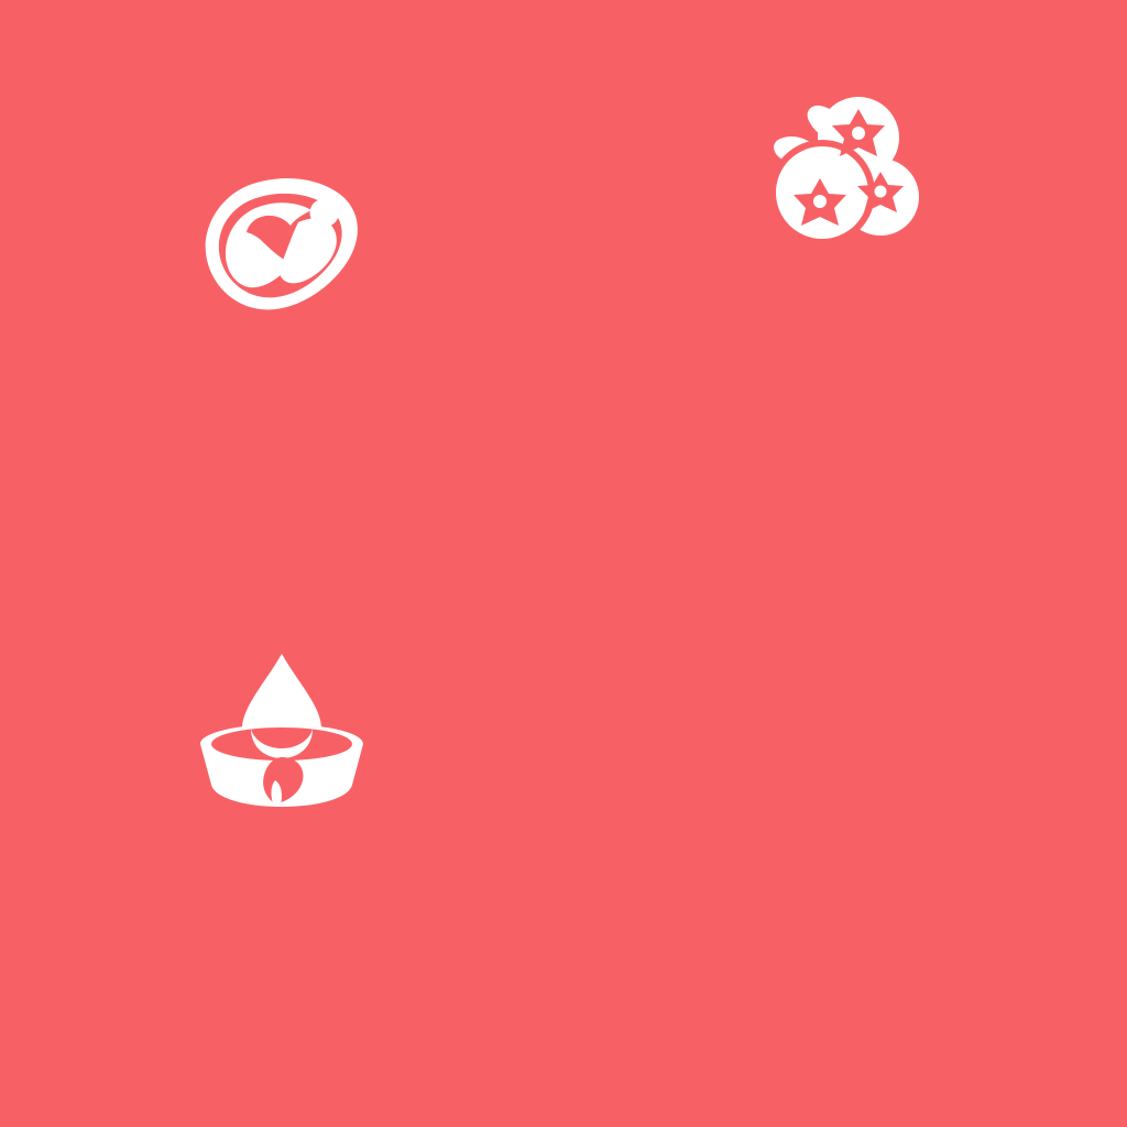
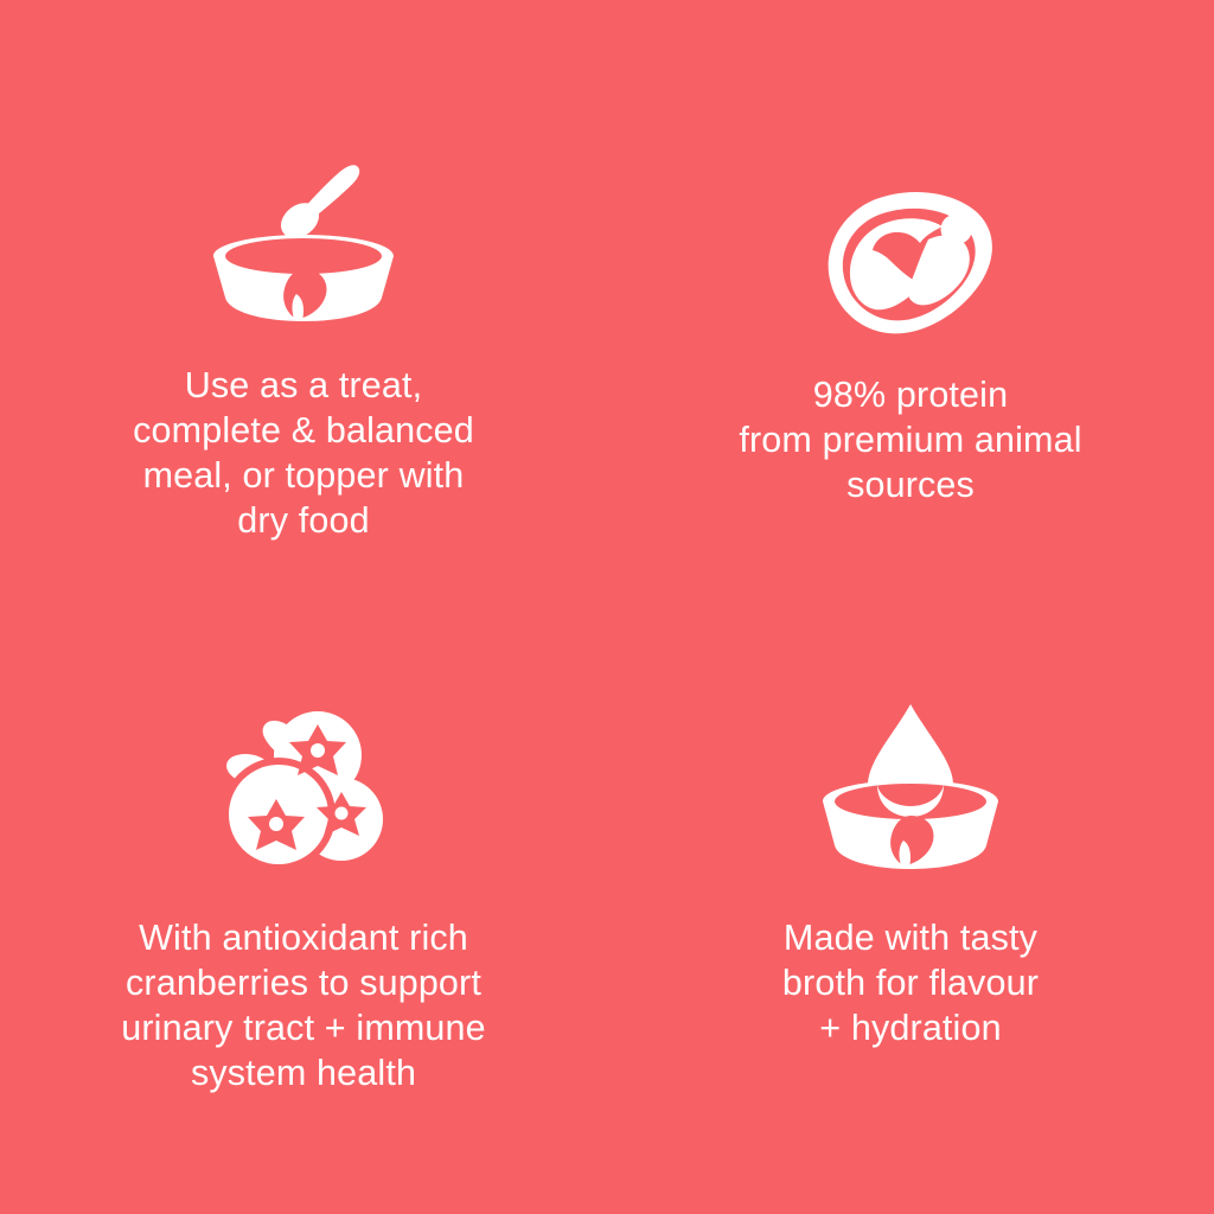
+ Use as a treat,
+ complete & balanced
+ meal, or topper with
+ dry food
+ 98% protein
+ from premium animal
+ sources
+ With antioxidant rich
+ cranberries to support
+ urinary tract + immune
+ system health
+ Made with tasty
+ broth for flavour
+ + hydration
